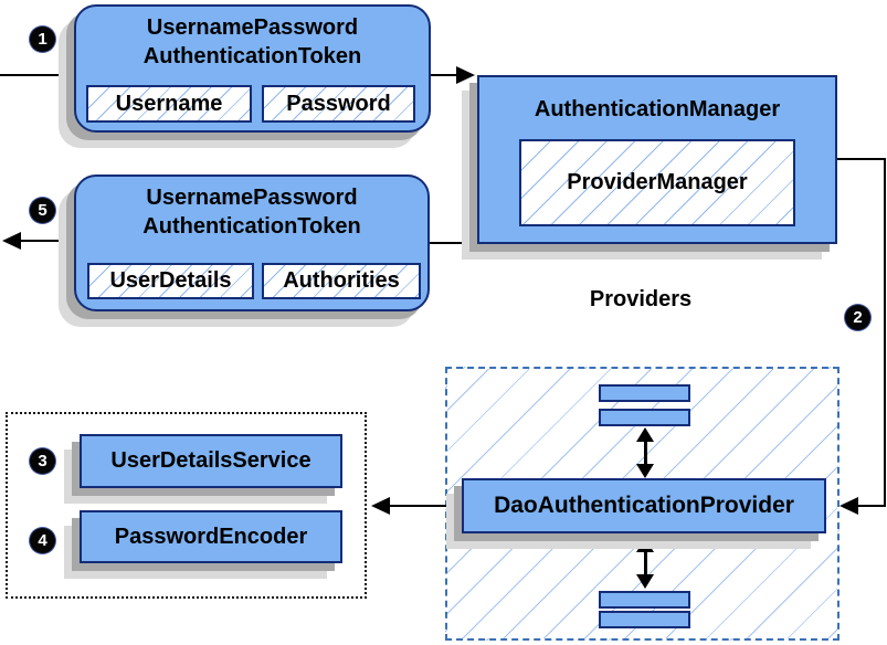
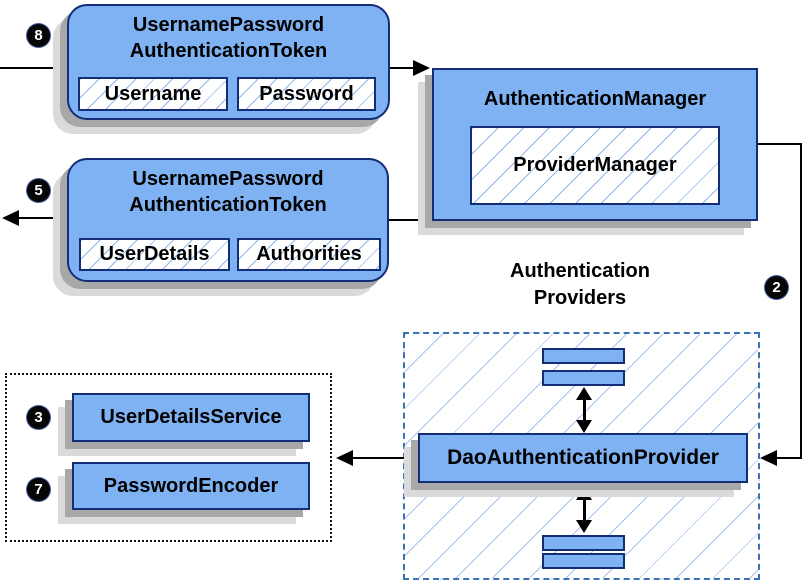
  UsernamePassword
  AuthenticationToken
  Username
  Password
  AuthenticationManager
  ProviderManager
  UsernamePassword
  AuthenticationToken
  UserDetails
  Authorities
+ Authentication
  Providers
  DaoAuthenticationProvider
  UserDetailsService
  PasswordEncoder
- 1
+ 8
  2
  3
- 4
+ 7
  5
